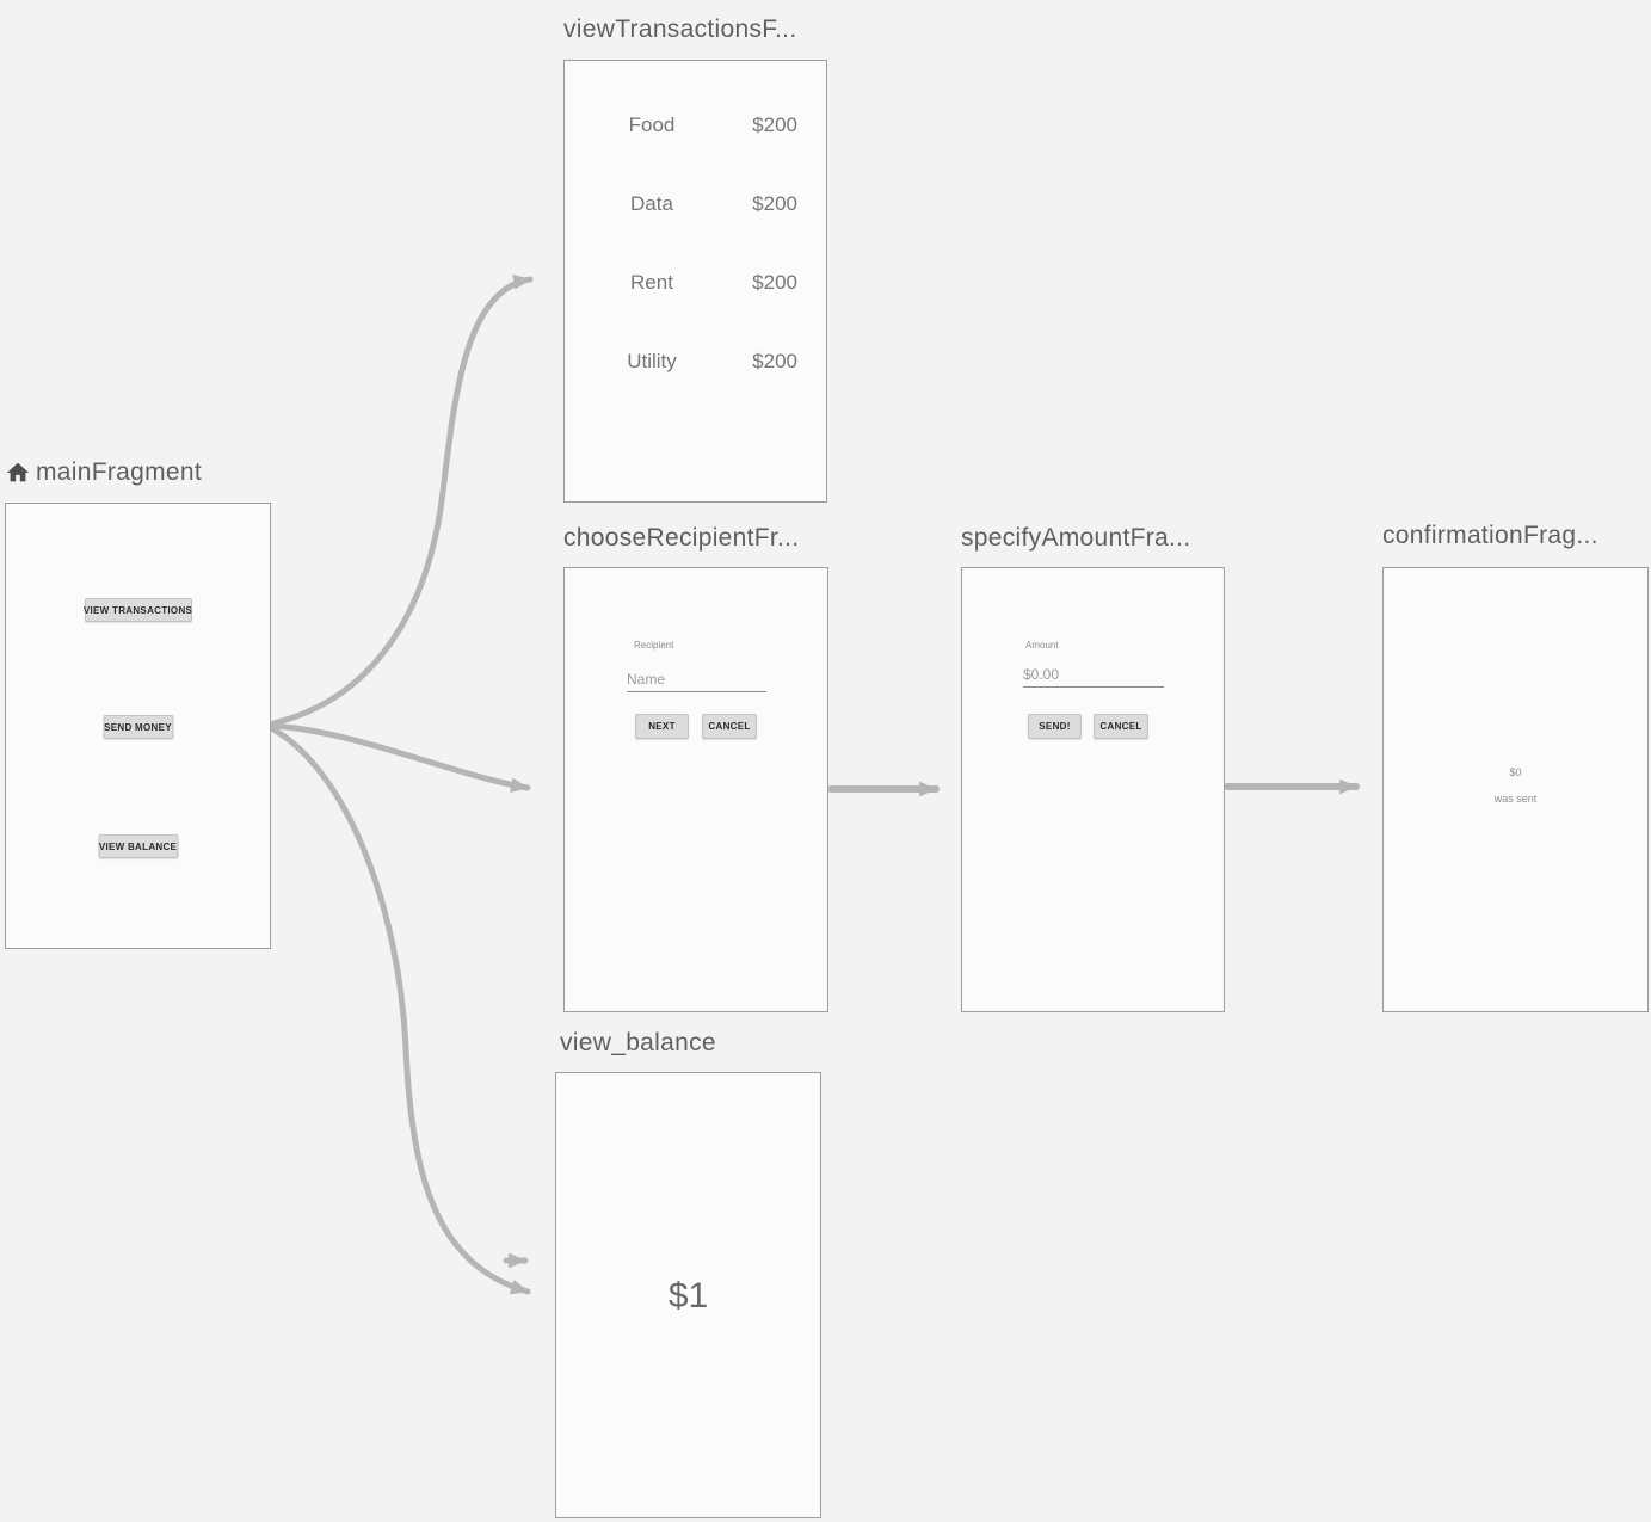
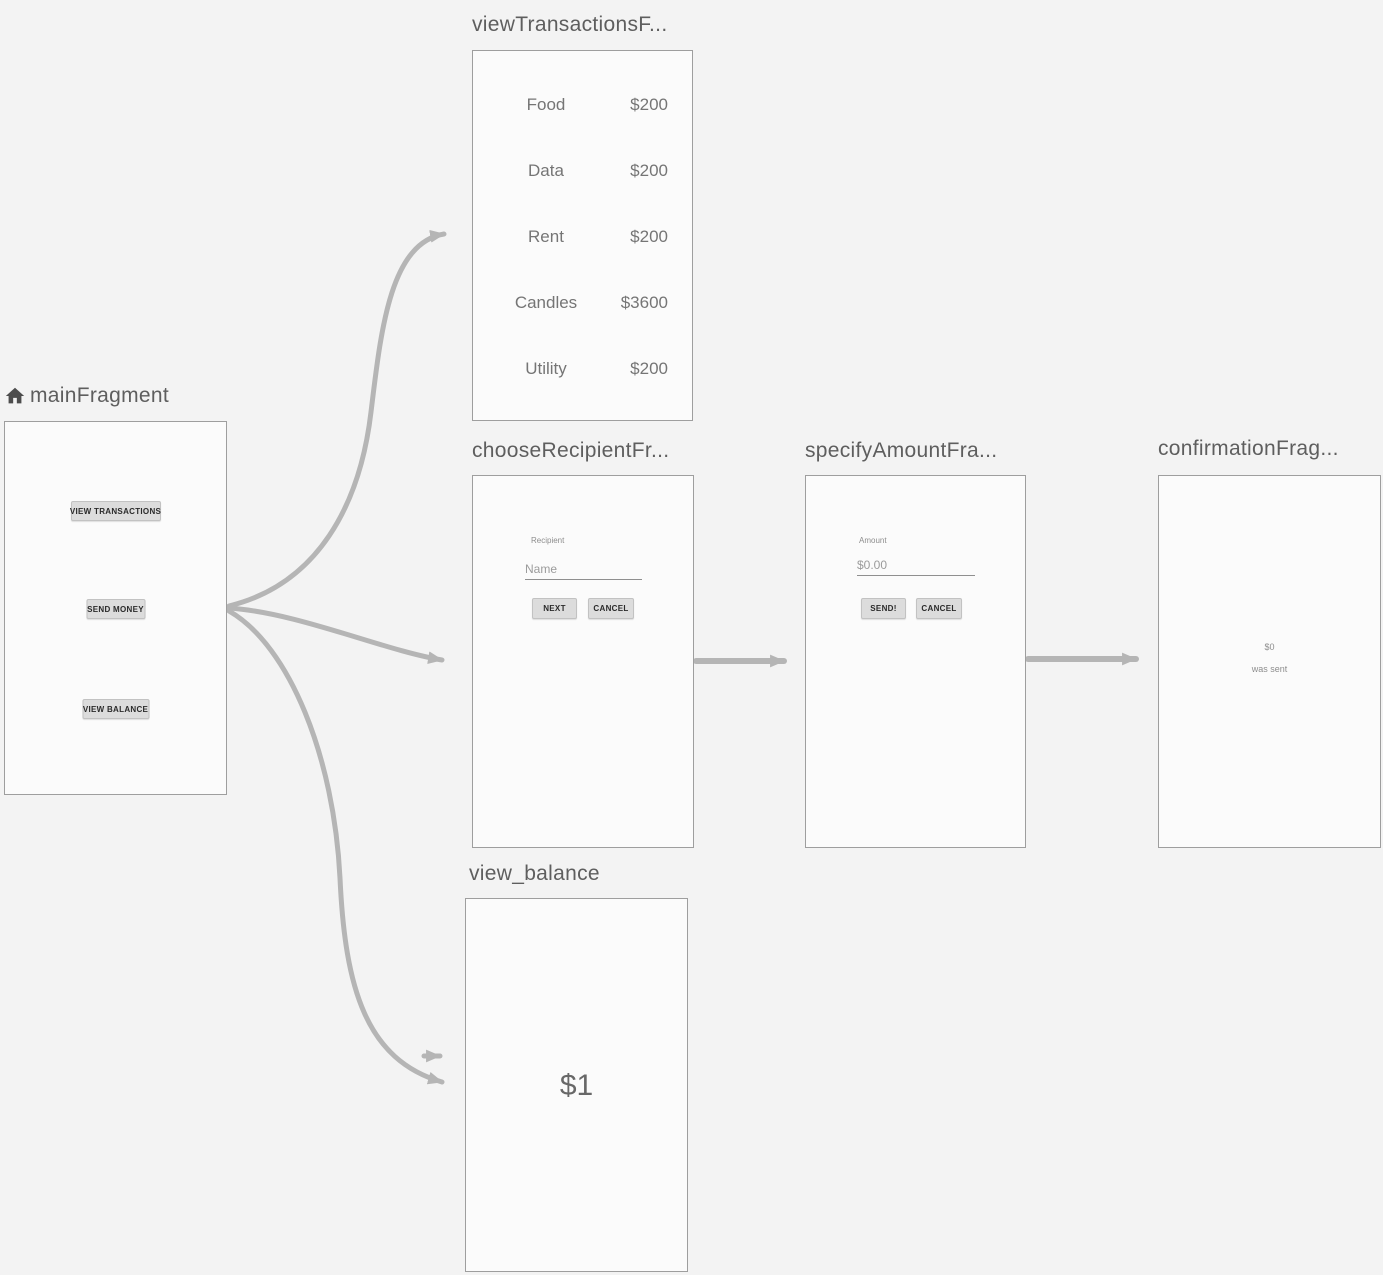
  mainFragment
  VIEW TRANSACTIONS
  SEND MONEY
  VIEW BALANCE
  viewTransactionsF...
  Food
  $200
  Data
  $200
  Rent
  $200
+ Candles
+ $3600
  Utility
  $200
  chooseRecipientFr...
  Recipient
  Name
  NEXT
  CANCEL
  specifyAmountFra...
  Amount
  $0.00
  SEND!
  CANCEL
  confirmationFrag...
  $0
  was sent
  view_balance
  $1
